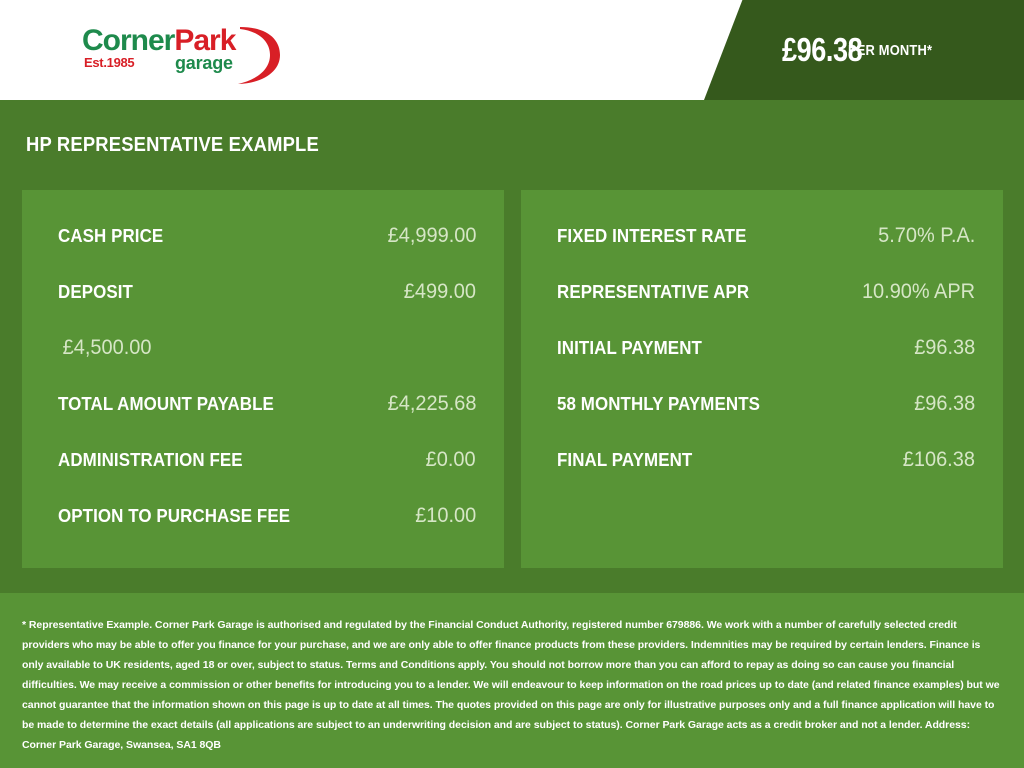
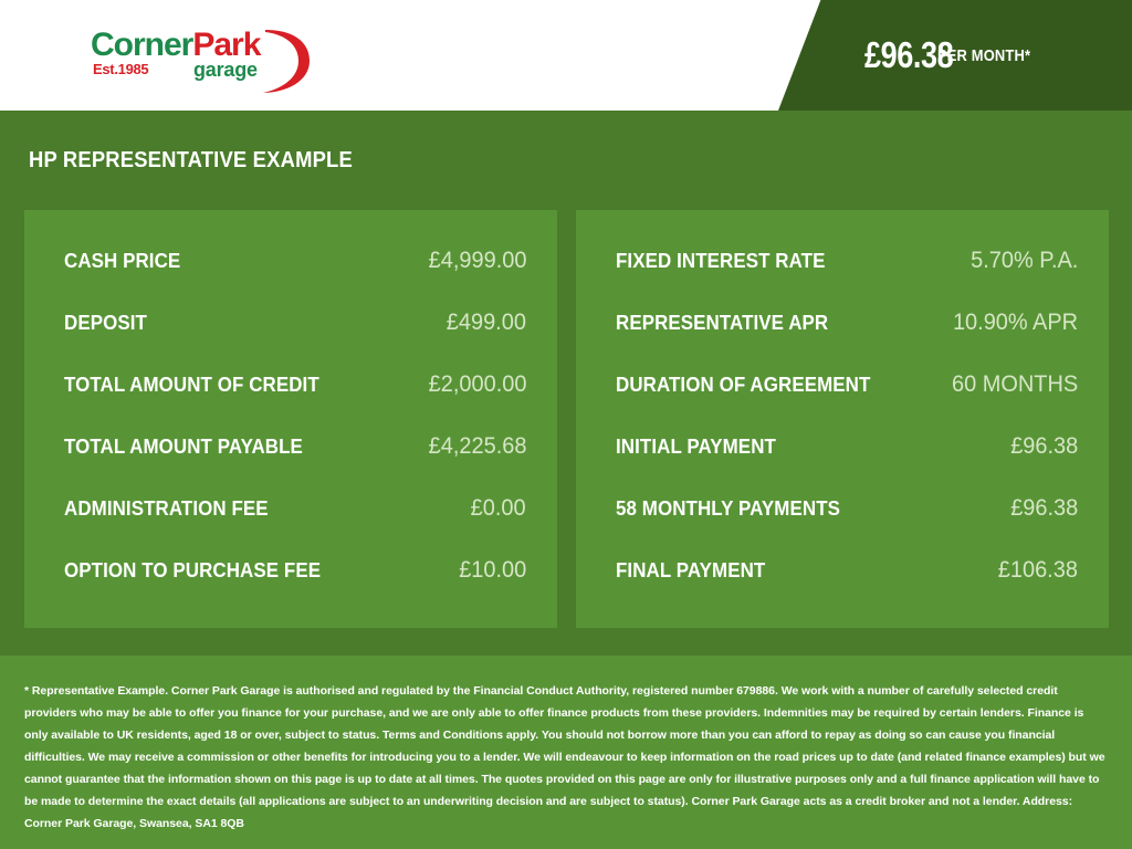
  CornerPark
  Est.1985
  garage
  £96.38
  PER MONTH*
  HP REPRESENTATIVE EXAMPLE
  CASH PRICE
  £4,999.00
  DEPOSIT
  £499.00
+ TOTAL AMOUNT OF CREDIT
- £4,500.00
+ £2,000.00
  TOTAL AMOUNT PAYABLE
  £4,225.68
  ADMINISTRATION FEE
  £0.00
  OPTION TO PURCHASE FEE
  £10.00
  FIXED INTEREST RATE
  5.70% P.A.
  REPRESENTATIVE APR
  10.90% APR
+ DURATION OF AGREEMENT
+ 60 MONTHS
  INITIAL PAYMENT
  £96.38
  58 MONTHLY PAYMENTS
  £96.38
  FINAL PAYMENT
  £106.38
  * Representative Example. Corner Park Garage is authorised and regulated by the Financial Conduct Authority, registered number 679886. We work with a number of carefully selected credit providers who may be able to offer you finance for your purchase, and we are only able to offer finance products from these providers. Indemnities may be required by certain lenders. Finance is only available to UK residents, aged 18 or over, subject to status. Terms and Conditions apply. You should not borrow more than you can afford to repay as doing so can cause you financial difficulties. We may receive a commission or other benefits for introducing you to a lender. We will endeavour to keep information on the road prices up to date (and related finance examples) but we cannot guarantee that the information shown on this page is up to date at all times. The quotes provided on this page are only for illustrative purposes only and a full finance application will have to be made to determine the exact details (all applications are subject to an underwriting decision and are subject to status). Corner Park Garage acts as a credit broker and not a lender. Address: Corner Park Garage, Swansea, SA1 8QB
